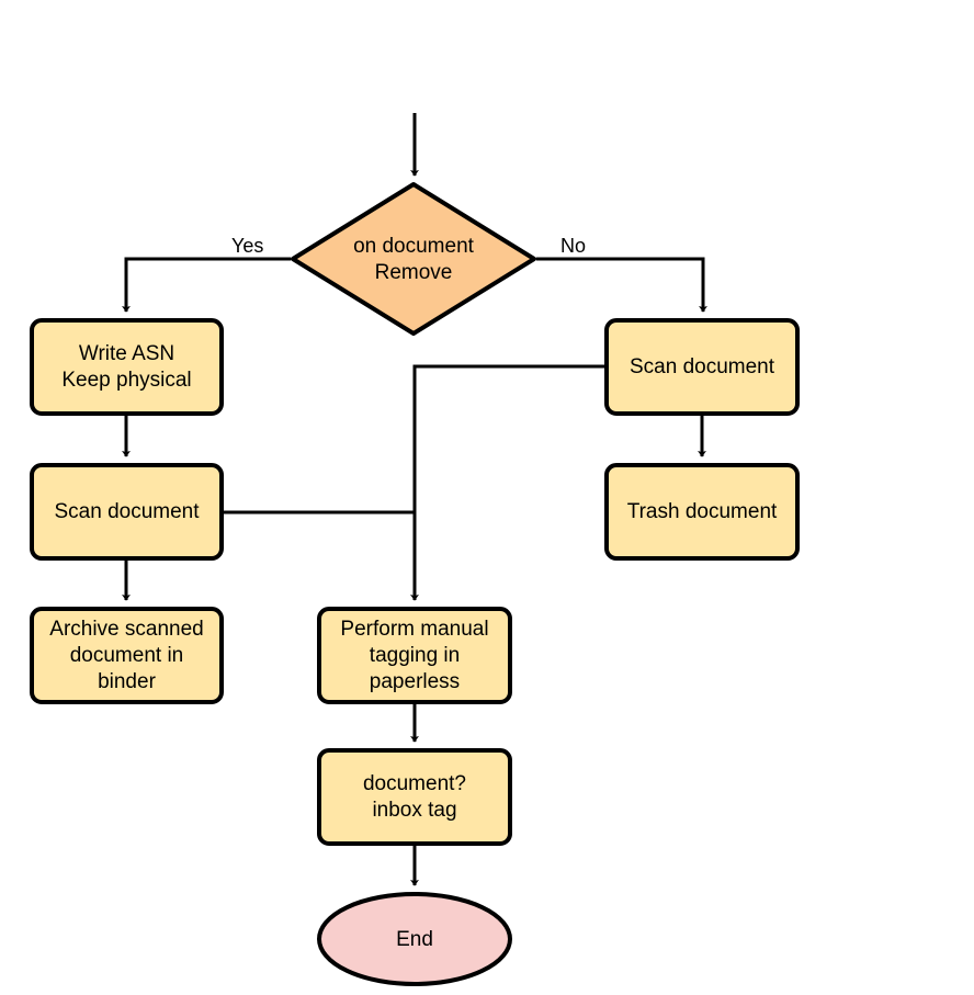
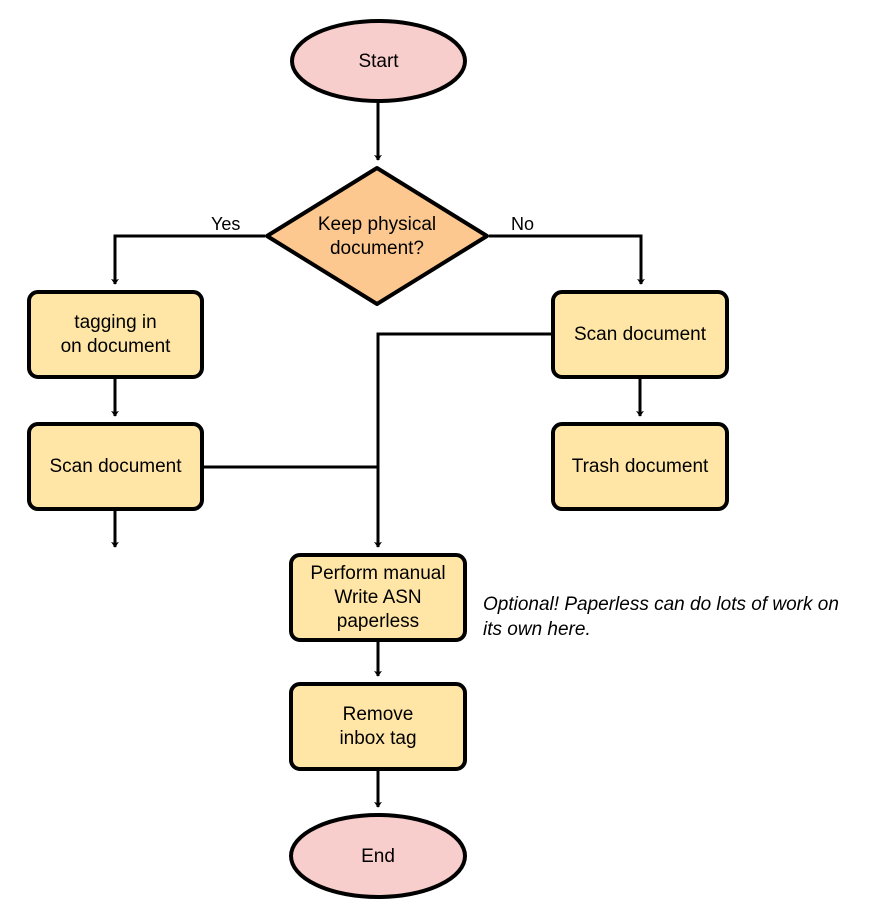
  Yes
  No
+ Start
- on document
+ Keep physical
- Remove
+ document?
- Write ASN
+ tagging in
- Keep physical
+ on document
  Scan document
- Archive scanned
- document in
- binder
  Scan document
  Trash document
  Perform manual
- tagging in
+ Write ASN
  paperless
- document?
+ Remove
  inbox tag
  End
+ Optional! Paperless can do lots of work on
+ its own here.
